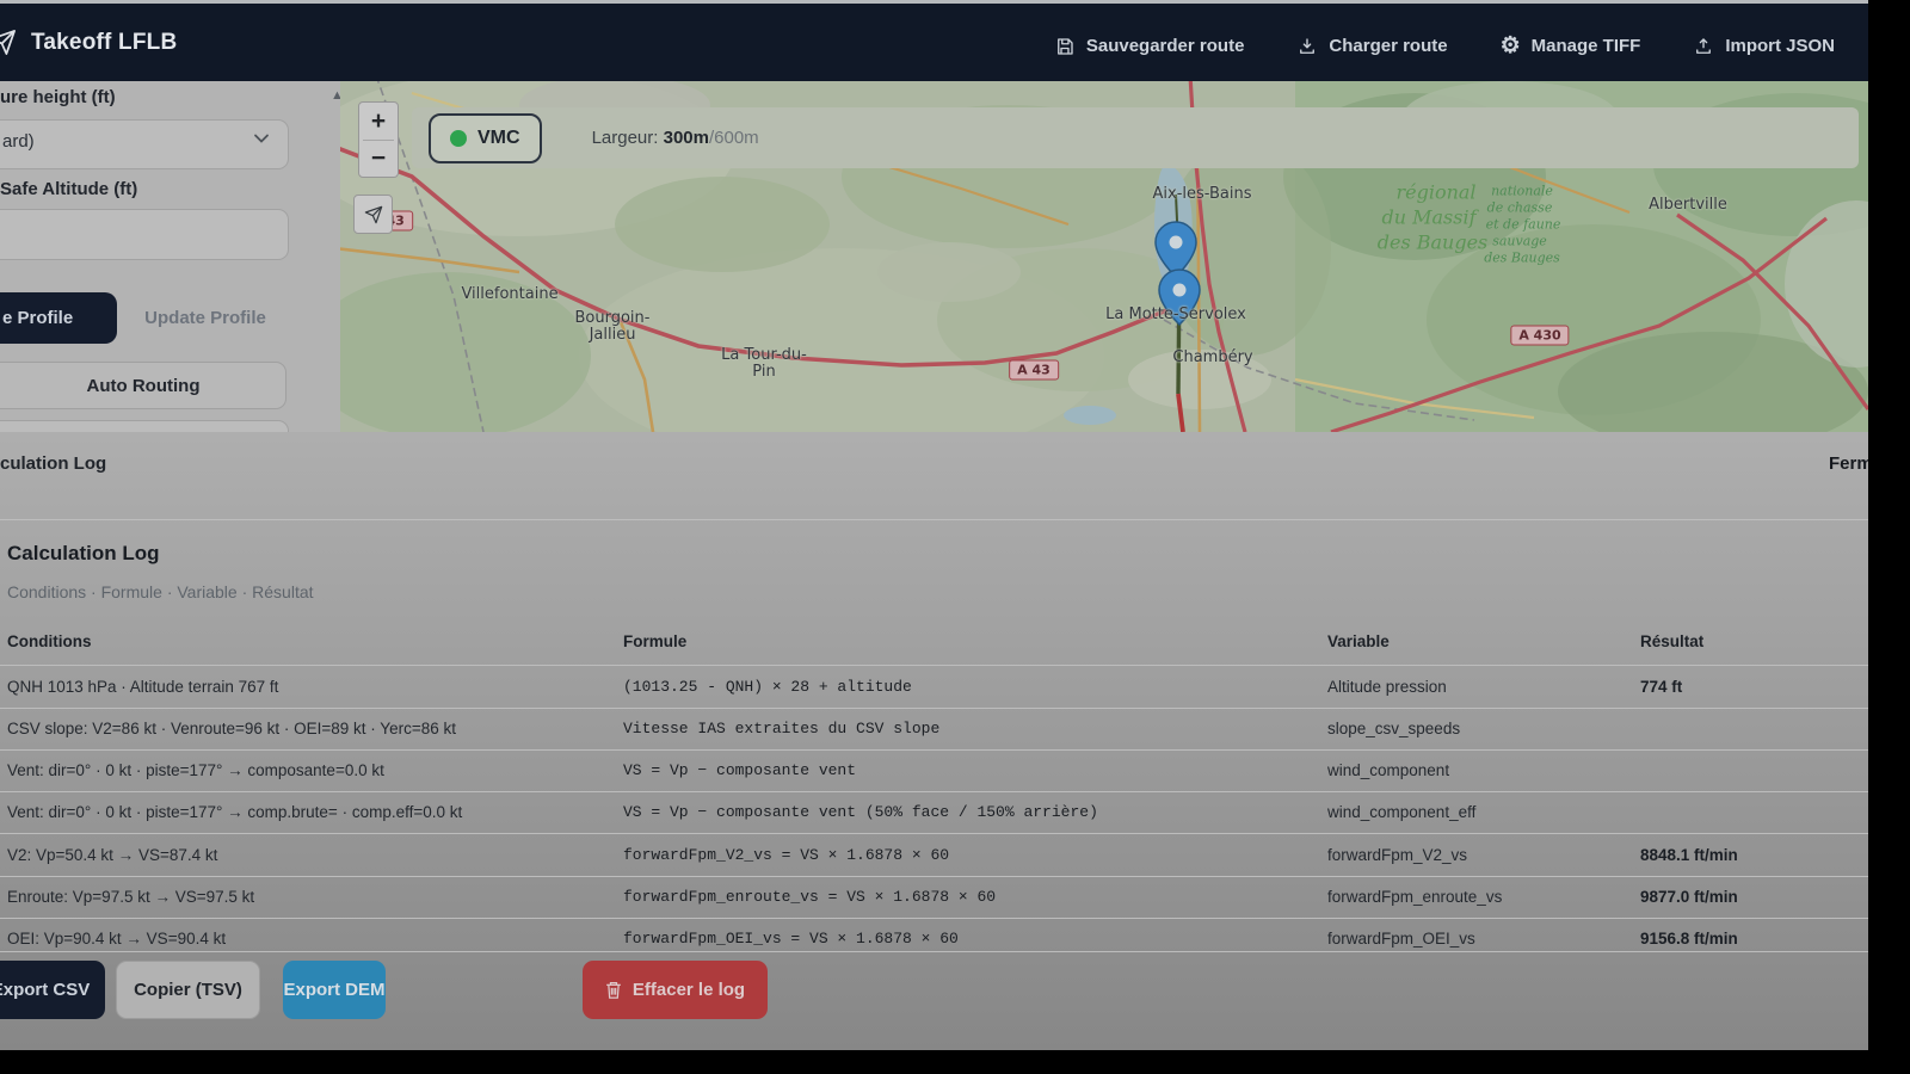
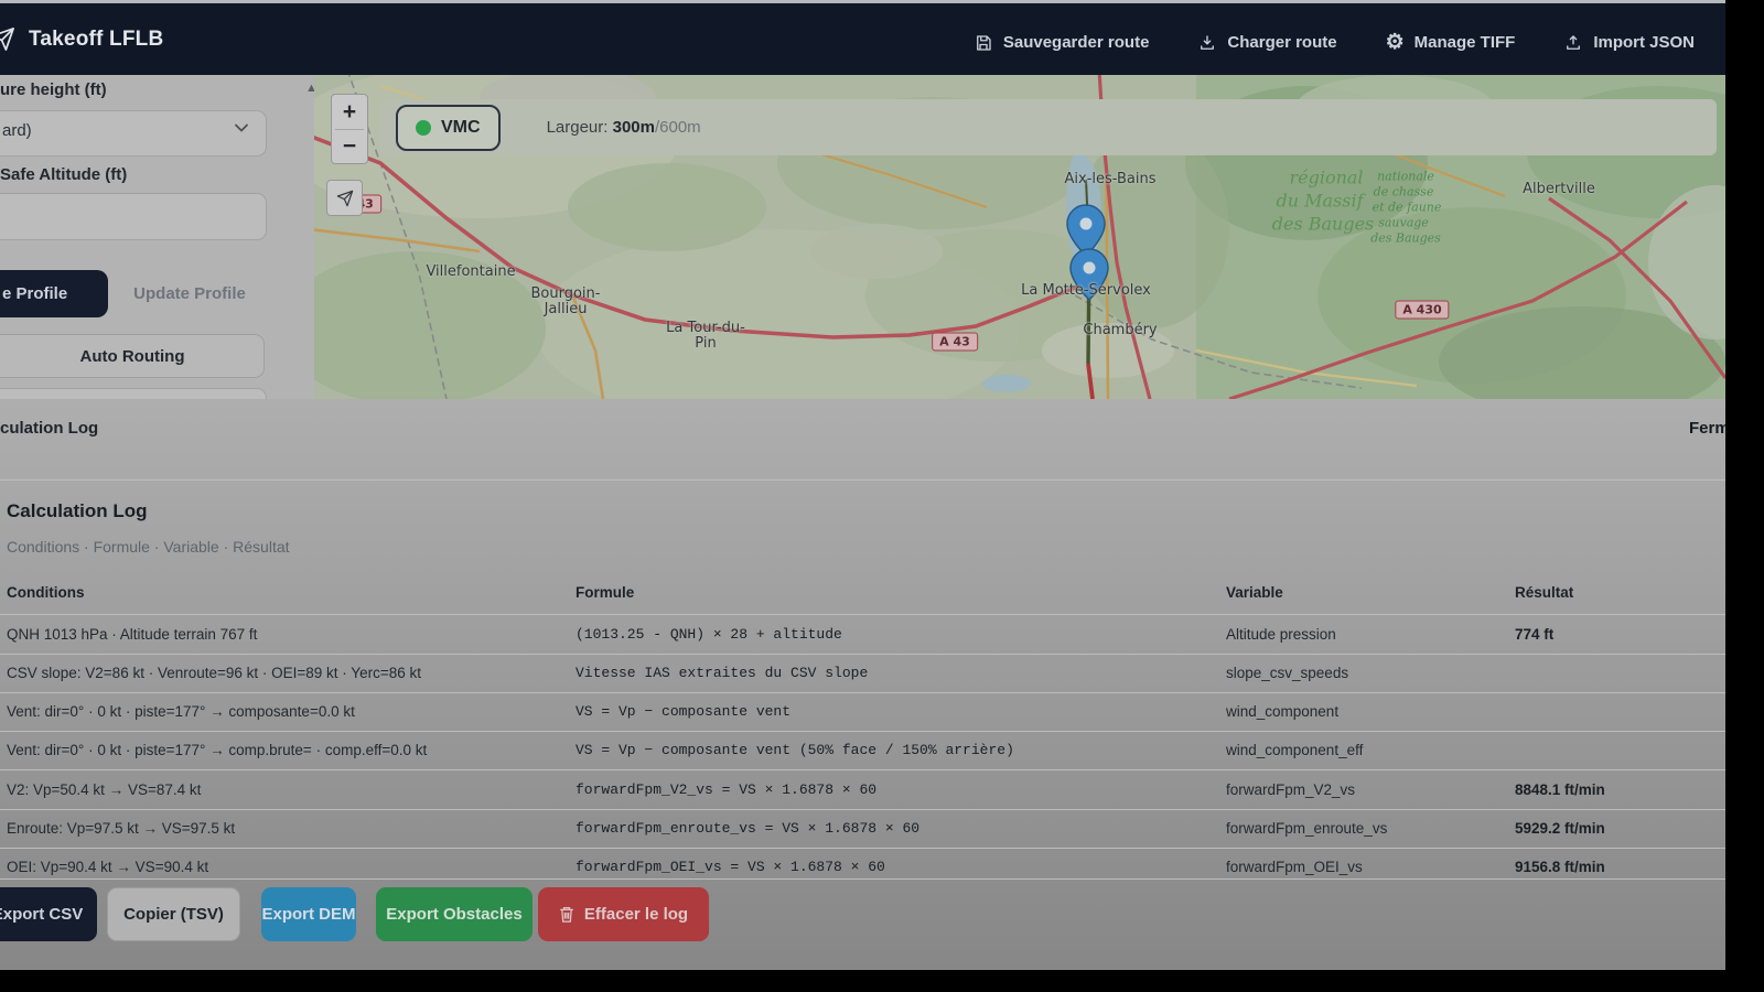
  Takeoff LFLB
  Sauvegarder route
  Charger route
  ⚙
  Manage TIFF
  Import JSON
  ure height (ft)
  ard)
  Safe Altitude (ft)
  e Profile
  Update Profile
  Auto Routing
  ▲
  Aix-les-Bains
  Villefontaine
  Bourgoin-Jallieu
  La Tour-du-Pin
  La Motte-Servolex
  Chambéry
  Albertville
  régional
  du Massif
  des Bauges
  nationale
  de chasse
  et de faune
  sauvage
  des Bauges
  A 43
  A 430
  +
  −
  VMC
  Largeur: 300m/600m
  culation Log
  Calculation Log
  Conditions · Formule · Variable · Résultat
  Conditions
  Formule
  Variable
  Résultat
  QNH 1013 hPa · Altitude terrain 767 ft
  (1013.25 - QNH) × 28 + altitude
  Altitude pression
  774 ft
  CSV slope: V2=86 kt · Venroute=96 kt · OEI=89 kt · Yerc=86 kt
  Vitesse IAS extraites du CSV slope
  slope_csv_speeds
  Vent: dir=0° · 0 kt · piste=177° → composante=0.0 kt
  VS = Vp − composante vent
  wind_component
  Vent: dir=0° · 0 kt · piste=177° → comp.brute= · comp.eff=0.0 kt
  VS = Vp − composante vent (50% face / 150% arrière)
  wind_component_eff
  V2: Vp=50.4 kt → VS=87.4 kt
  forwardFpm_V2_vs = VS × 1.6878 × 60
  forwardFpm_V2_vs
  8848.1 ft/min
  Enroute: Vp=97.5 kt → VS=97.5 kt
  forwardFpm_enroute_vs = VS × 1.6878 × 60
  forwardFpm_enroute_vs
- 9877.0 ft/min
+ 5929.2 ft/min
  OEI: Vp=90.4 kt → VS=90.4 kt
  forwardFpm_OEI_vs = VS × 1.6878 × 60
  forwardFpm_OEI_vs
  9156.8 ft/min
  xport CSV
  Copier (TSV)
  Export DEM
+ Export Obstacles
  Effacer le log
